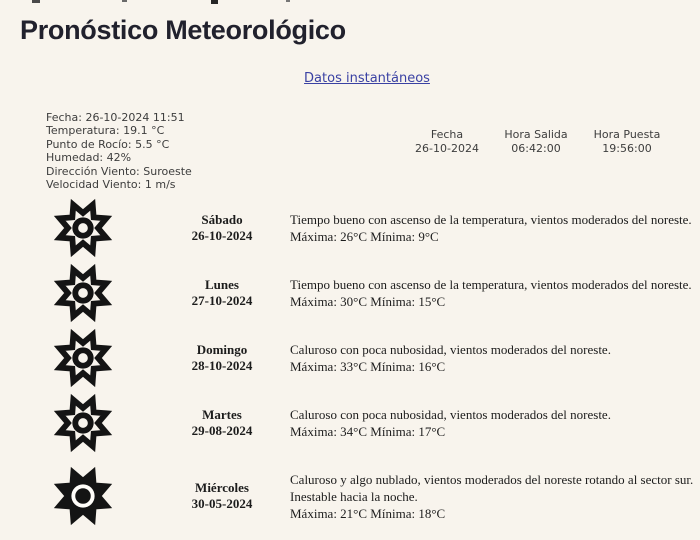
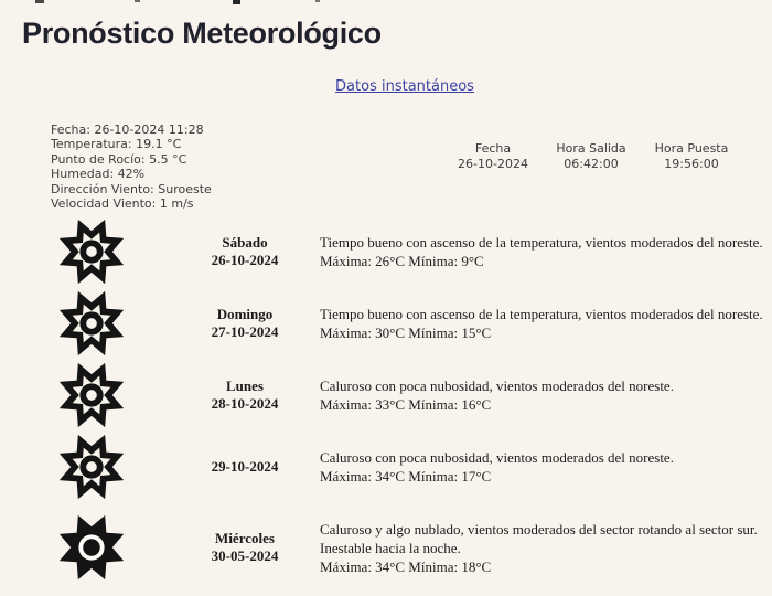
  Pronóstico Meteorológico
  Datos instantáneos
- Fecha: 26-10-2024 11:51
+ Fecha: 26-10-2024 11:28
  Temperatura: 19.1 °C
  Punto de Rocío: 5.5 °C
  Humedad: 42%
  Dirección Viento: Suroeste
  Velocidad Viento: 1 m/s
  Fecha
  26-10-2024
  Hora Salida
  06:42:00
  Hora Puesta
  19:56:00
  Sábado
  26-10-2024
  Tiempo bueno con ascenso de la temperatura, vientos moderados del noreste.
  Máxima: 26°C Mínima: 9°C
- Lunes
+ Domingo
  27-10-2024
  Tiempo bueno con ascenso de la temperatura, vientos moderados del noreste.
  Máxima: 30°C Mínima: 15°C
- Domingo
+ Lunes
  28-10-2024
  Caluroso con poca nubosidad, vientos moderados del noreste.
  Máxima: 33°C Mínima: 16°C
- Martes
- 29-08-2024
+ 29-10-2024
  Caluroso con poca nubosidad, vientos moderados del noreste.
  Máxima: 34°C Mínima: 17°C
  Miércoles
  30-05-2024
- Caluroso y algo nublado, vientos moderados del noreste rotando al sector sur.
+ Caluroso y algo nublado, vientos moderados del sector rotando al sector sur.
  Inestable hacia la noche.
- Máxima: 21°C Mínima: 18°C
+ Máxima: 34°C Mínima: 18°C
